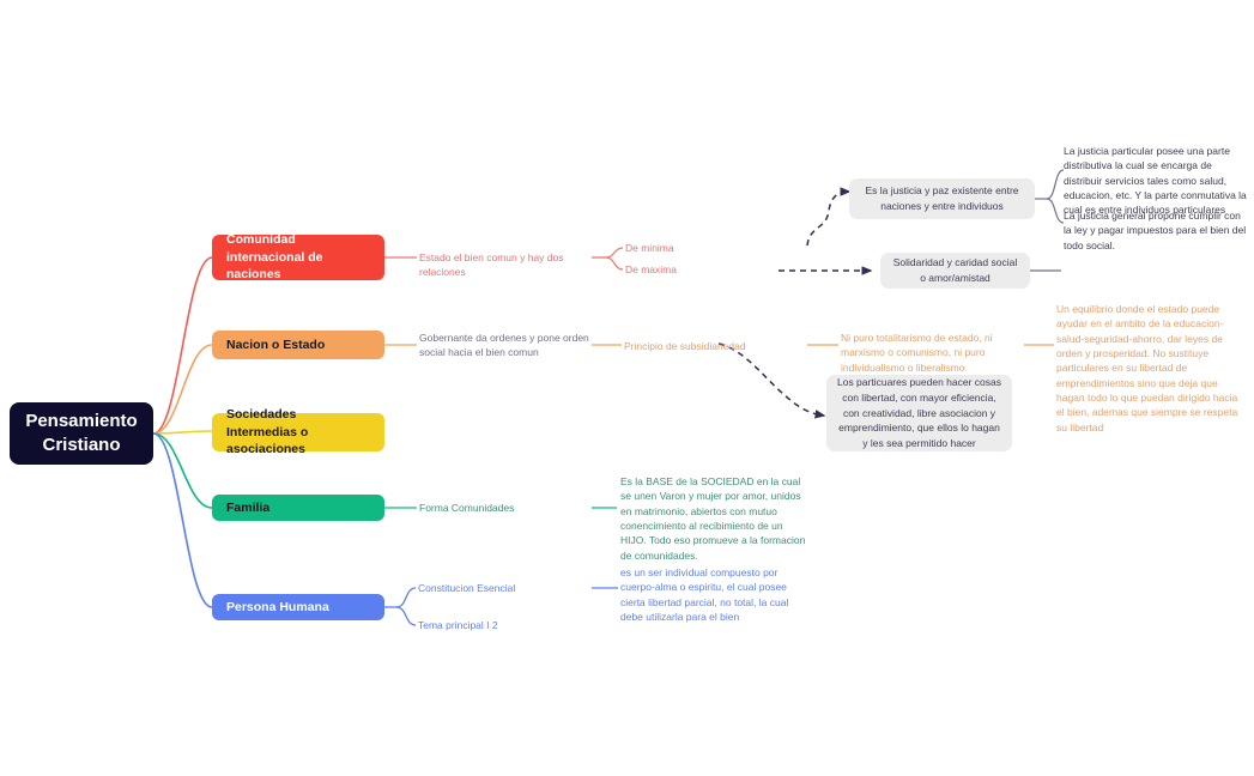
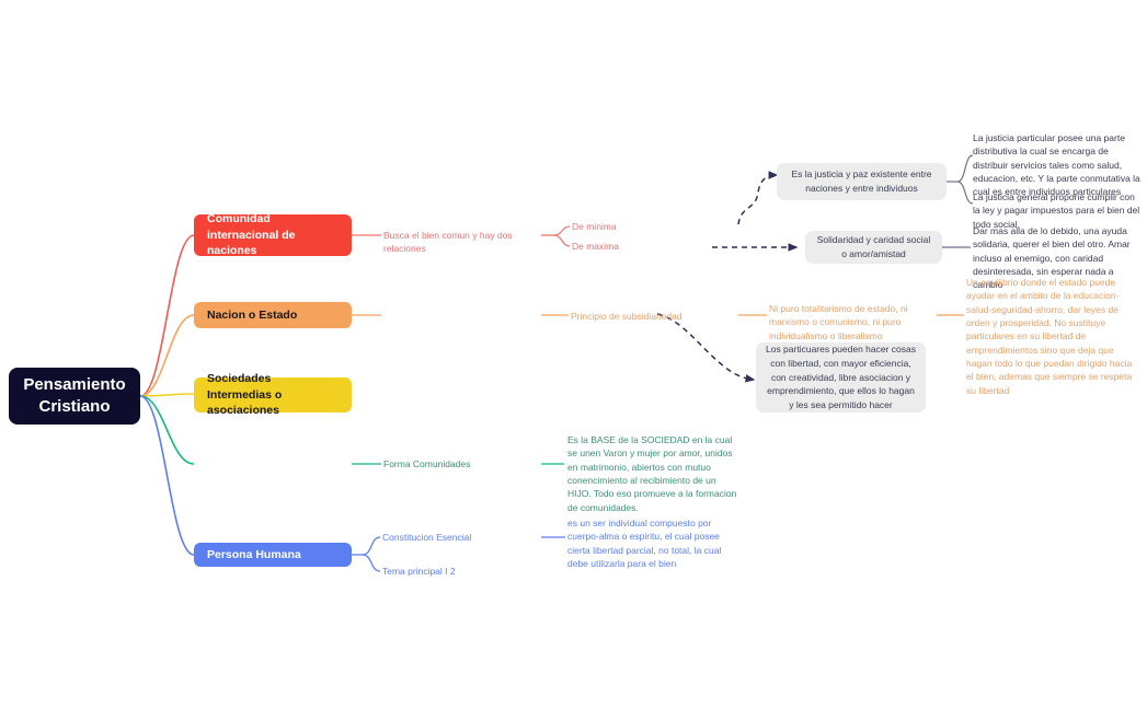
  Pensamiento
  Cristiano
  Comunidad internacional de naciones
  Nacion o Estado
  Sociedades Intermedias o asociaciones
- Familia
  Persona Humana
- Estado el bien comun y hay dos relaciones
+ Busca el bien comun y hay dos relaciones
  De minima
  De maxima
- Gobernante da ordenes y pone orden social hacia el bien comun
  Principio de subsidiariedad
  Forma Comunidades
  Es la BASE de la SOCIEDAD en la cual se unen Varon y mujer por amor, unidos en matrimonio, abiertos con mutuo conencimiento al recibimiento de un HIJO. Todo eso promueve a la formacion de comunidades.
  Constitucion Esencial
  Tema principal I 2
  es un ser individual compuesto por cuerpo-alma o espiritu, el cual posee cierta libertad parcial, no total, la cual debe utilizarla para el bien
  Es la justicia y paz existente entre naciones y entre individuos
  Solidaridad y caridad social o amor/amistad
  Los particuares pueden hacer cosas con libertad, con mayor eficiencia, con creatividad, libre asociacion y emprendimiento, que ellos lo hagan y les sea permitido hacer
  La justicia particular posee una parte distributiva la cual se encarga de distribuir servicios tales como salud, educacion, etc. Y la parte conmutativa la cual es entre individuos particulares
  La justicia general propone cumplir con la ley y pagar impuestos para el bien del todo social.
+ Dar mas alla de lo debido, una ayuda solidaria, querer el bien del otro. Amar incluso al enemigo, con caridad desinteresada, sin esperar nada a cambio
  Ni puro totalitarismo de estado, ni marxismo o comunismo, ni puro individualismo o liberalismo
  Un equilibrio donde el estado puede ayudar en el ambito de la educacion-salud-seguridad-ahorro, dar leyes de orden y prosperidad. No sustituye particulares en su libertad de emprendimientos sino que deja que hagan todo lo que puedan dirigido hacia el bien, ademas que siempre se respeta su libertad
